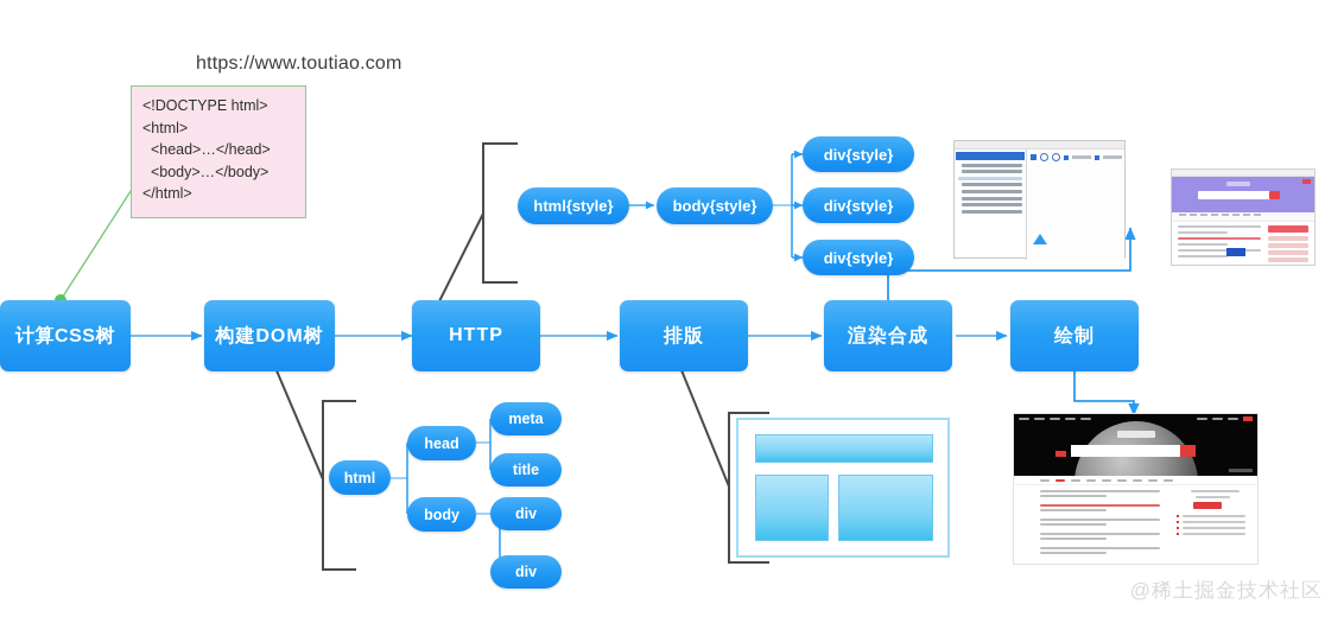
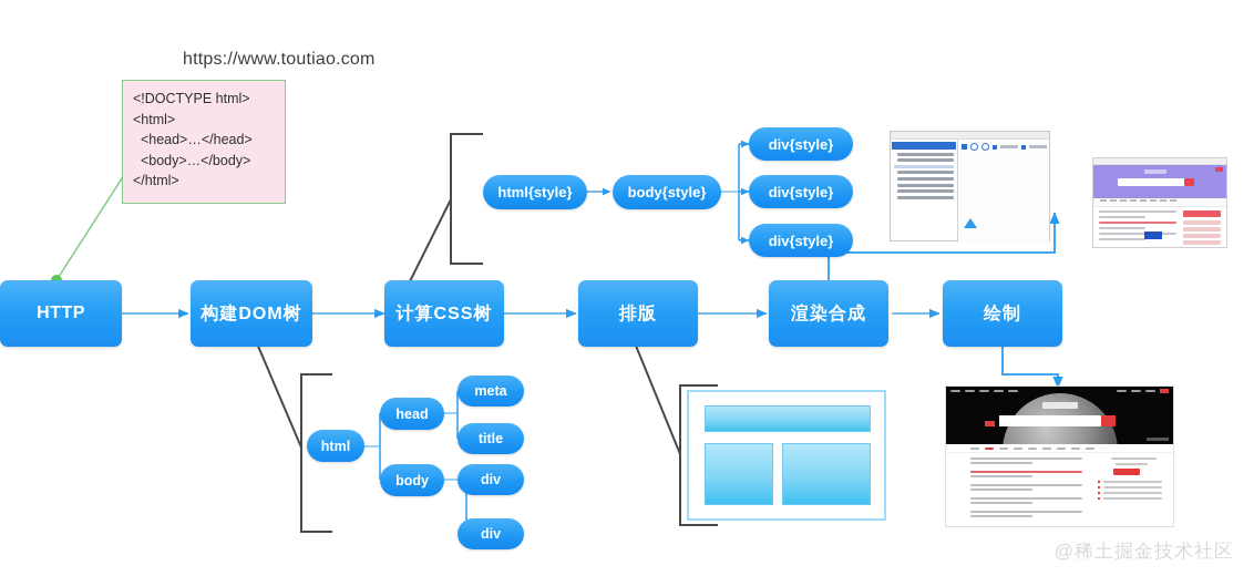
  https://www.toutiao.com
  <!DOCTYPE html>
  <html>
  <head>…</head>
  <body>…</body>
  </html>
- 计算CSS树
+ HTTP
  构建DOM树
- HTTP
+ 计算CSS树
  排版
  渲染合成
  绘制
  html{style}
  body{style}
  div{style}
  div{style}
  div{style}
  html
  head
  body
  meta
  title
  div
  div
  @稀土掘金技术社区
